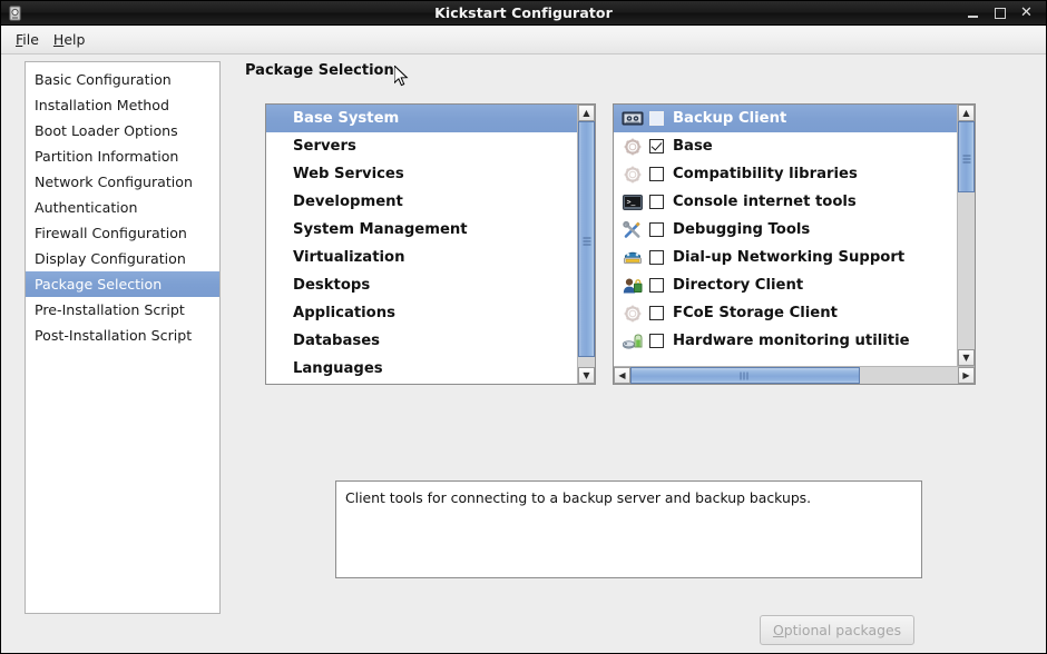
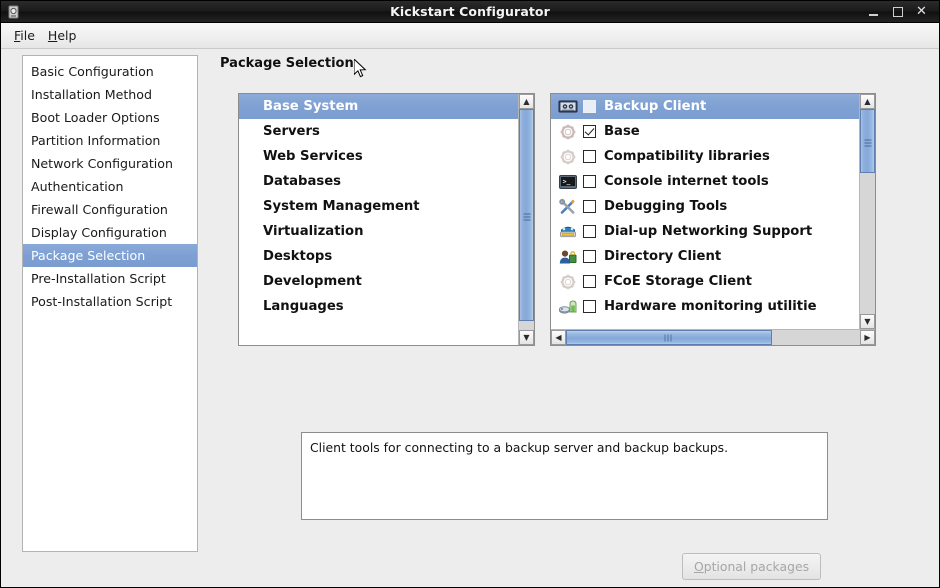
  Kickstart Configurator
  ✕
  File
  Help
  Basic Configuration
  Installation Method
  Boot Loader Options
  Partition Information
  Network Configuration
  Authentication
  Firewall Configuration
  Display Configuration
  Package Selection
  Pre-Installation Script
  Post-Installation Script
  Package Selection
  Base System
  Servers
  Web Services
- Development
+ Databases
  System Management
  Virtualization
  Desktops
- Applications
- Databases
+ Development
  Languages
  ▲
  ▼
  Backup Client
  Base
  Compatibility libraries
  >_
  Console internet tools
  Debugging Tools
  Dial-up Networking Support
  Directory Client
  FCoE Storage Client
  Hardware monitoring utilitie
  ▲
  ▼
  ◀
  ▶
  Client tools for connecting to a backup server and backup backups.
  Optional packages
